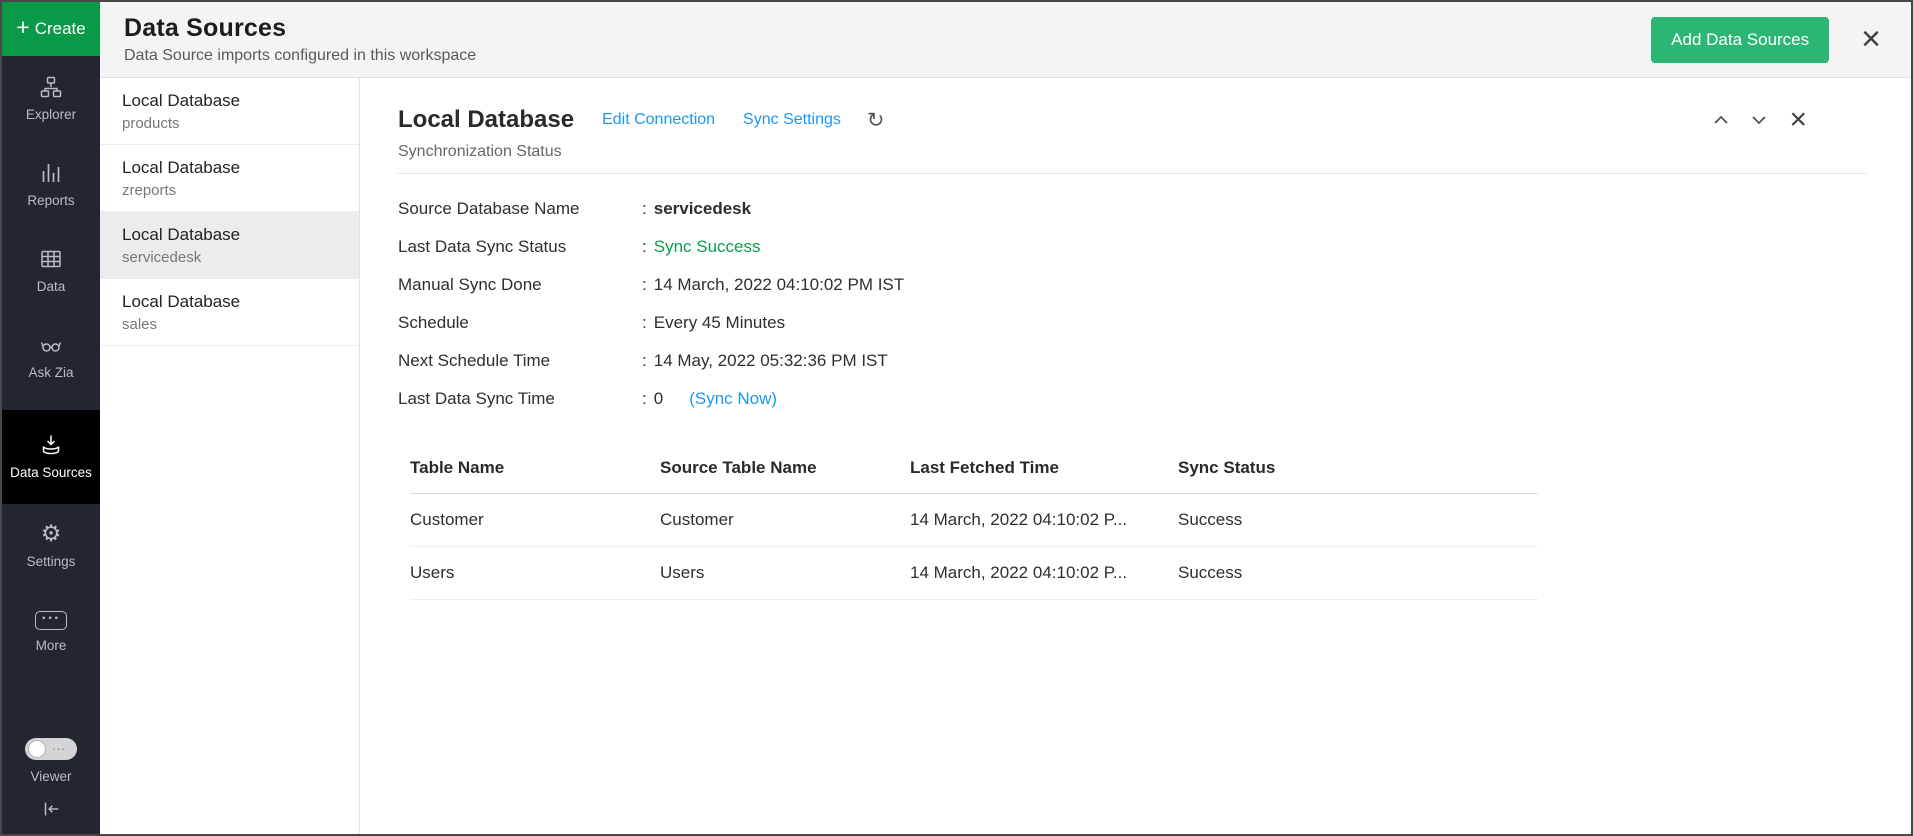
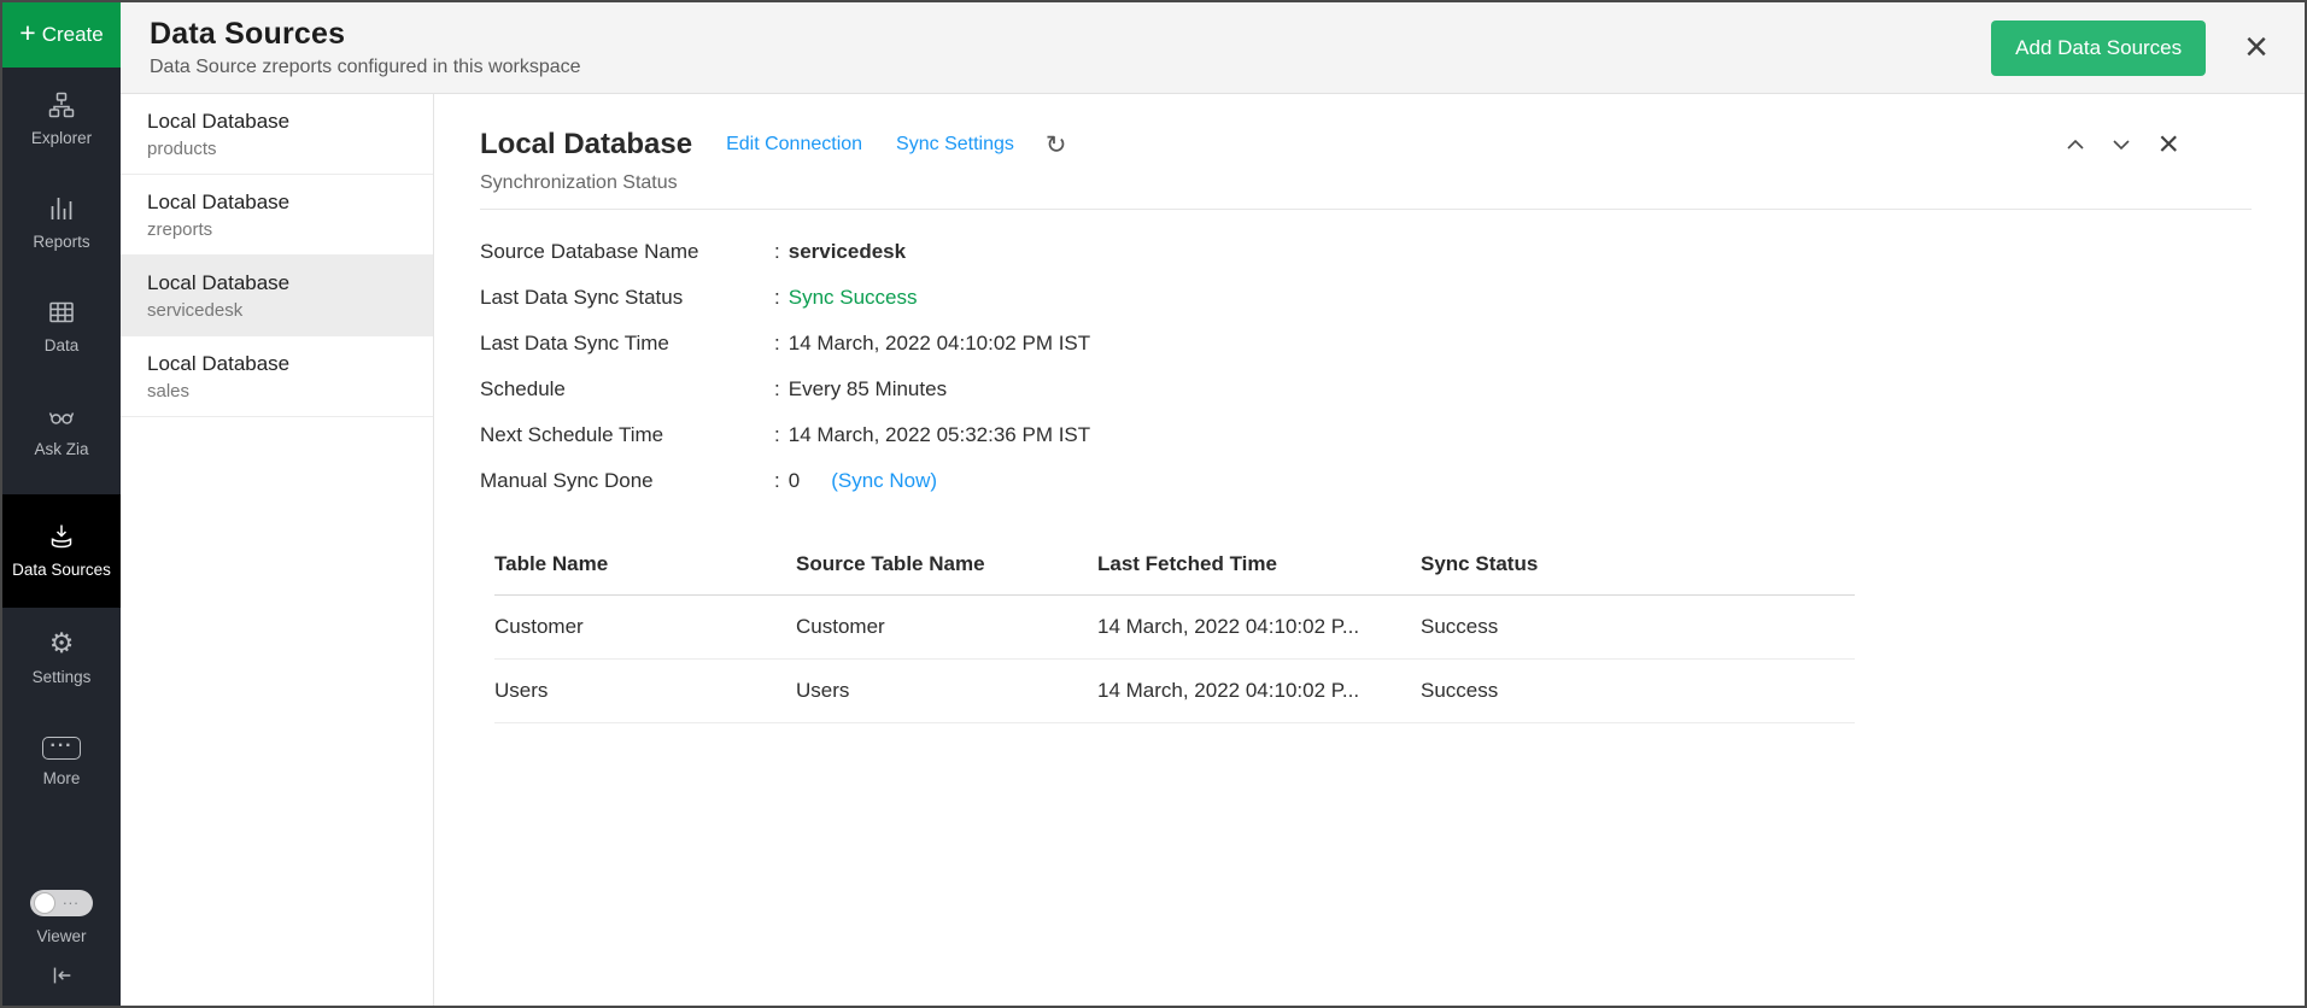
  +
  Create
  Explorer
  Reports
  Data
  Ask Zia
  Data Sources
  ⚙
  Settings
  ···
  More
  ...
  Viewer
  Data Sources
- Data Source imports configured in this workspace
+ Data Source zreports configured in this workspace
  Add Data Sources
  ×
  Local Database
  products
  Local Database
  zreports
  Local Database
  servicedesk
  Local Database
  sales
  Local Database
  Edit Connection
  Sync Settings
  ↻
  ×
  Synchronization Status
  Source Database Name
  :
  servicedesk
  Last Data Sync Status
  :
  Sync Success
- Manual Sync Done
+ Last Data Sync Time
  :
  14 March, 2022 04:10:02 PM IST
  Schedule
  :
- Every 45 Minutes
+ Every 85 Minutes
  Next Schedule Time
  :
- 14 May, 2022 05:32:36 PM IST
+ 14 March, 2022 05:32:36 PM IST
- Last Data Sync Time
+ Manual Sync Done
  :
  0
  (Sync Now)
  Table Name	Source Table Name	Last Fetched Time	Sync Status
  Customer	Customer	14 March, 2022 04:10:02 P...	Success
  Users	Users	14 March, 2022 04:10:02 P...	Success
